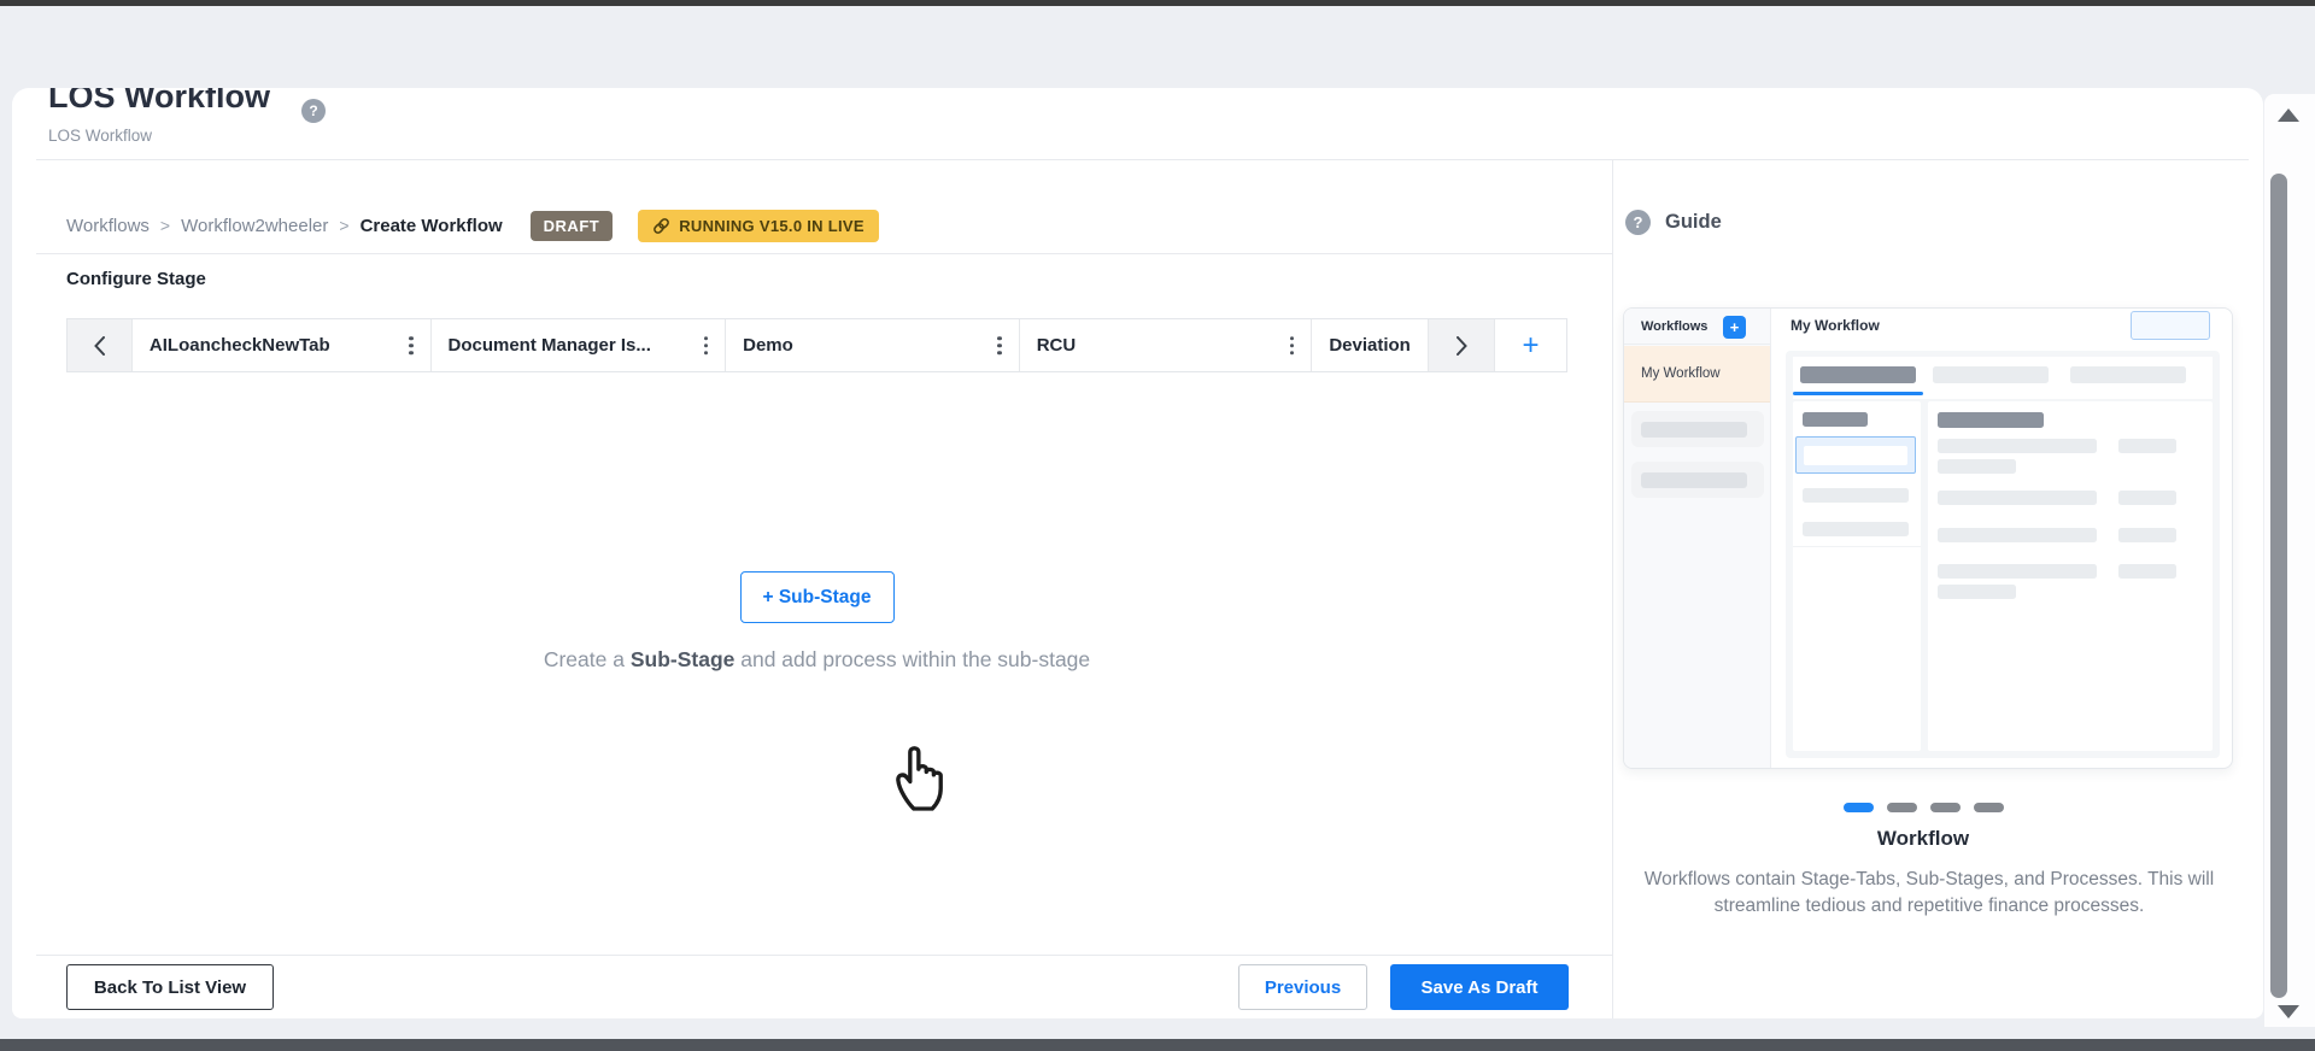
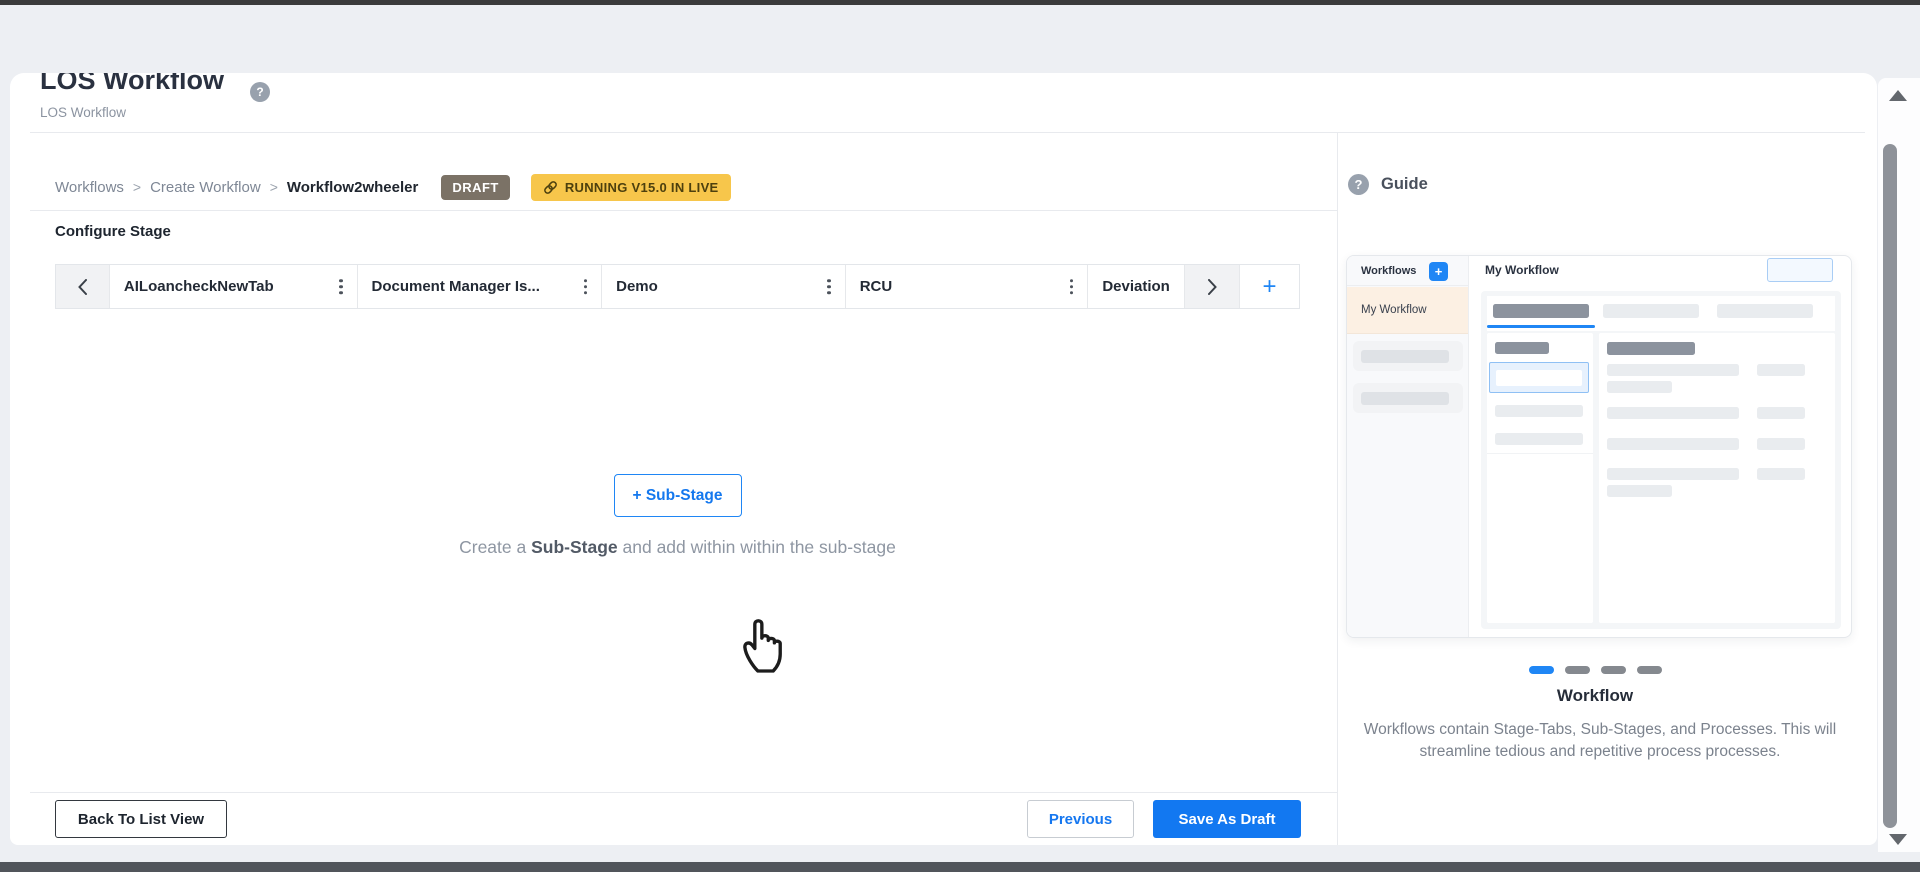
  LOS Workflow
  ?
  LOS Workflow
  Workflows
  >
- Workflow2wheeler
+ Create Workflow
  >
- Create Workflow
+ Workflow2wheeler
  DRAFT
  RUNNING V15.0 IN LIVE
  Configure Stage
  AILoancheckNewTab
  Document Manager Is...
  Demo
  RCU
  Deviation
  +
  + Sub-Stage
- Create a Sub-Stage and add process within the sub-stage
+ Create a Sub-Stage and add within within the sub-stage
  Back To List View
  Previous
  Save As Draft
  ?
  Guide
  Workflows
  +
  My Workflow
  My Workflow
  Workflow
- Workflows contain Stage-Tabs, Sub-Stages, and Processes. This will streamline tedious and repetitive finance processes.
+ Workflows contain Stage-Tabs, Sub-Stages, and Processes. This will streamline tedious and repetitive process processes.
